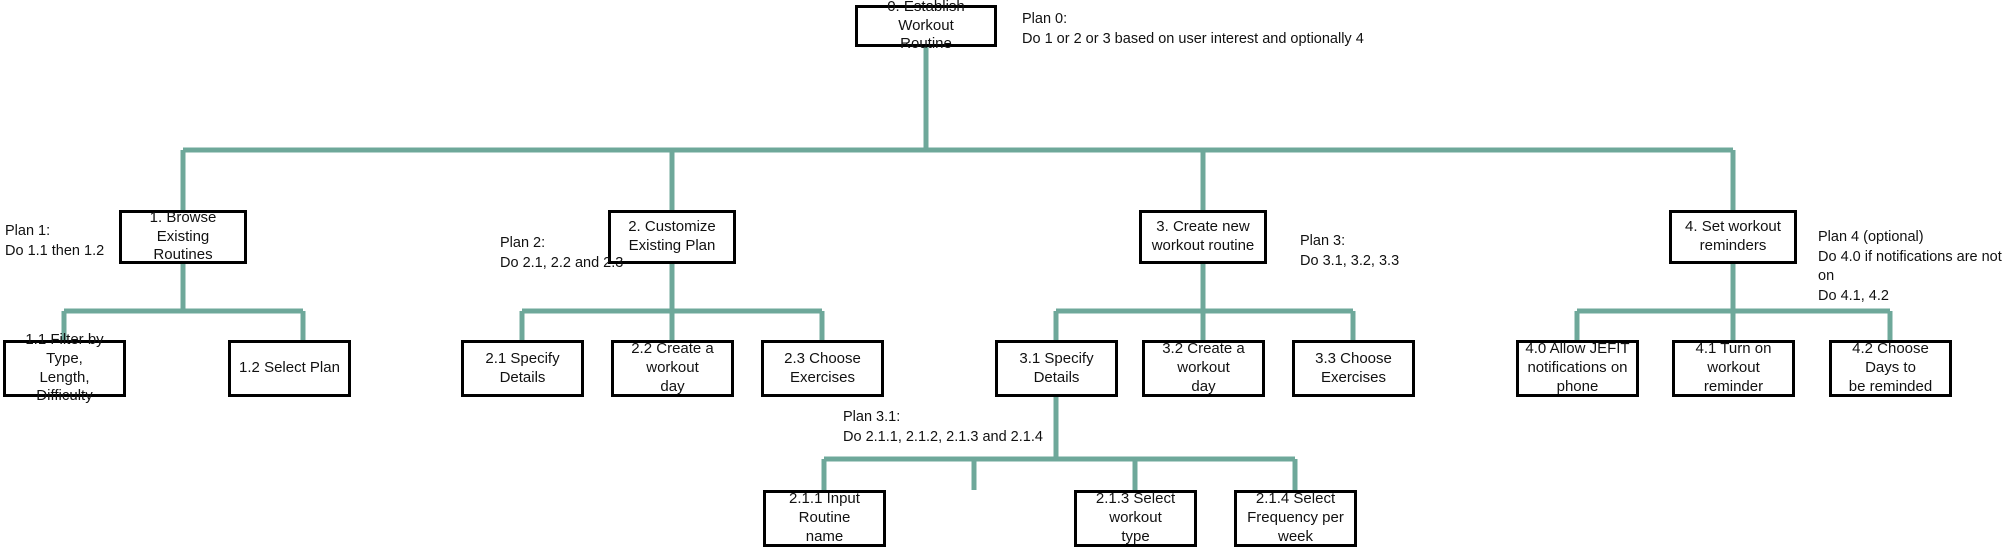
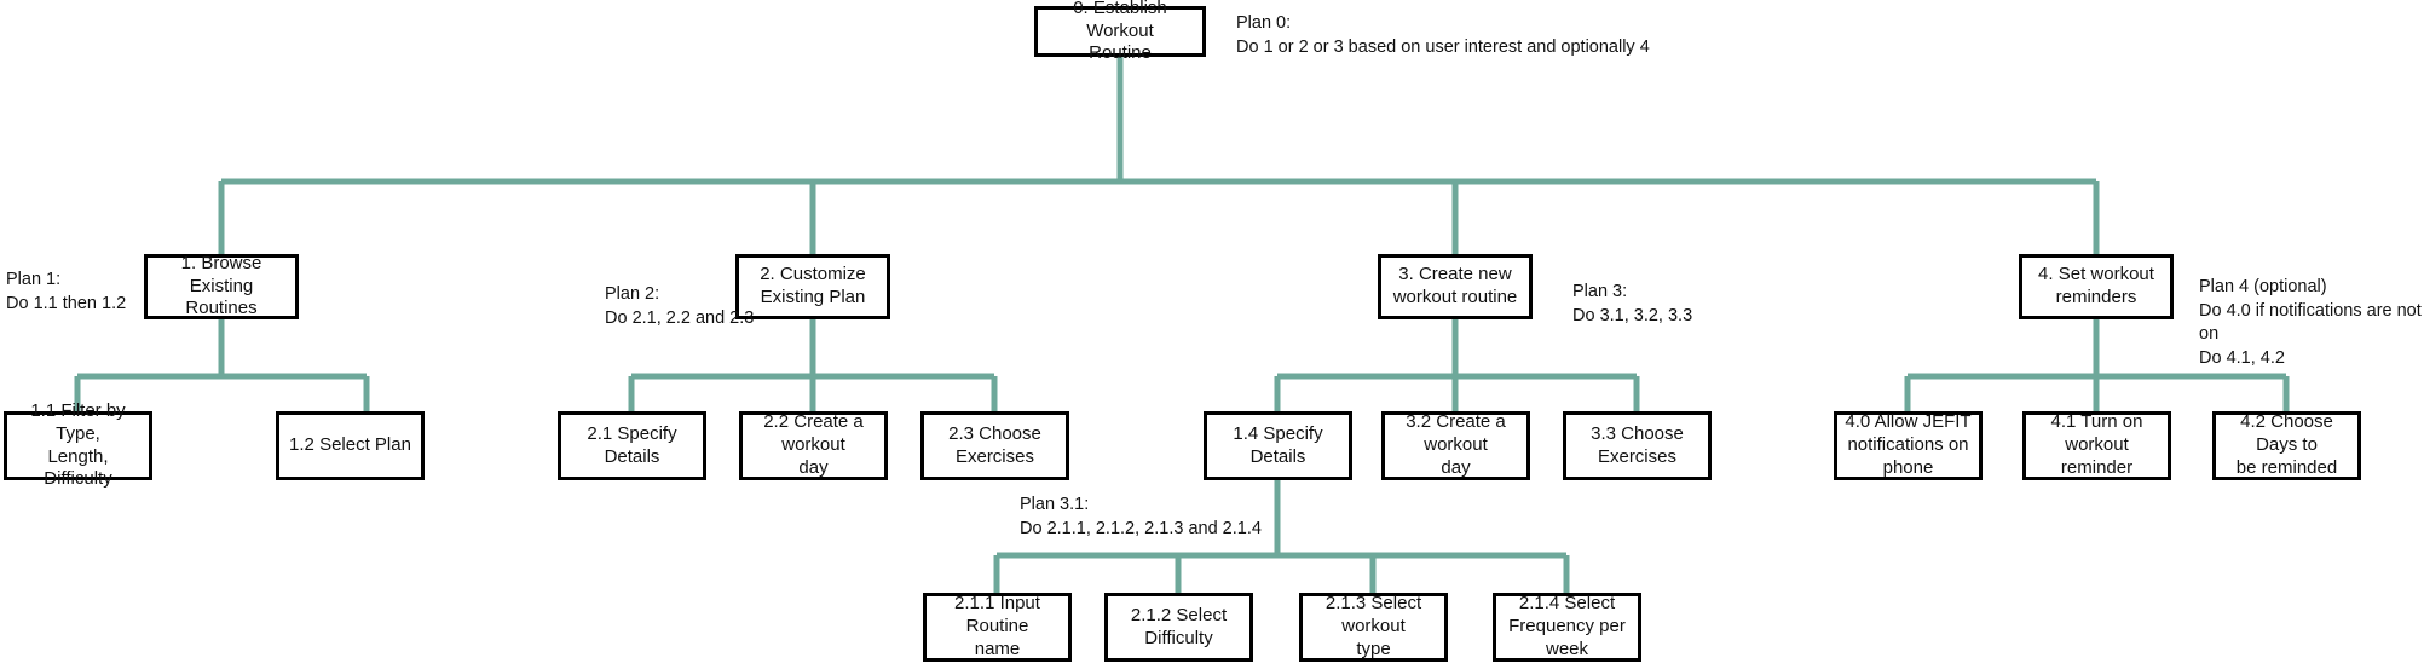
  0. Establish Workout
  Routine
  Plan 0:
  Do 1 or 2 or 3 based on user interest and optionally 4
  1. Browse Existing
  Routines
  Plan 1:
  Do 1.1 then 1.2
  2. Customize
  Existing Plan
  Plan 2:
  Do 2.1, 2.2 and 2.3
  3. Create new
  workout routine
  Plan 3:
  Do 3.1, 3.2, 3.3
  4. Set workout
  reminders
  Plan 4 (optional)
  Do 4.0 if notifications are not on
  Do 4.1, 4.2
  1.1 Filter by Type,
  Length, Difficulty
  1.2 Select Plan
  2.1 Specify Details
  2.2 Create a workout
  day
  2.3 Choose
  Exercises
- 3.1 Specify Details
+ 1.4 Specify Details
  3.2 Create a workout
  day
  3.3 Choose
  Exercises
  4.0 Allow JEFIT
  notifications on
  phone
  4.1 Turn on workout
  reminder
  4.2 Choose Days to
  be reminded
  Plan 3.1:
  Do 2.1.1, 2.1.2, 2.1.3 and 2.1.4
  2.1.1 Input Routine
  name
+ 2.1.2 Select Difficulty
  2.1.3 Select workout
  type
  2.1.4 Select
  Frequency per week
